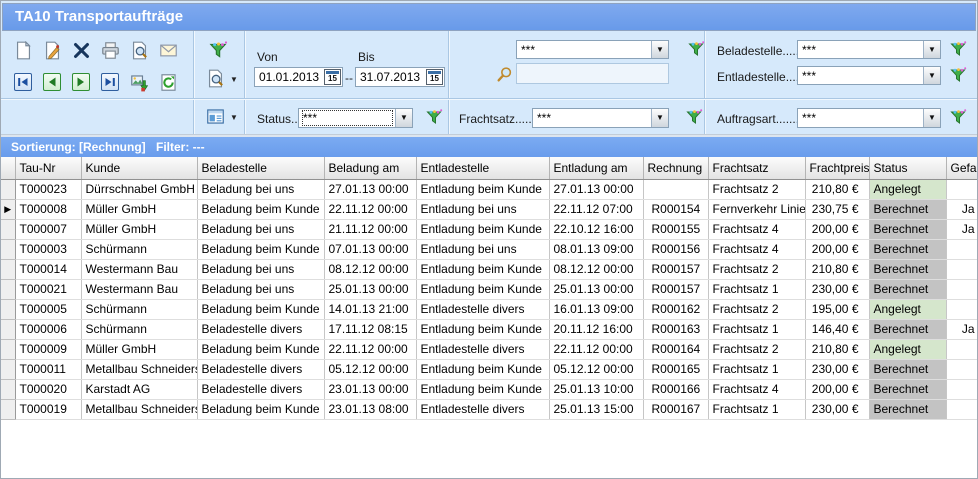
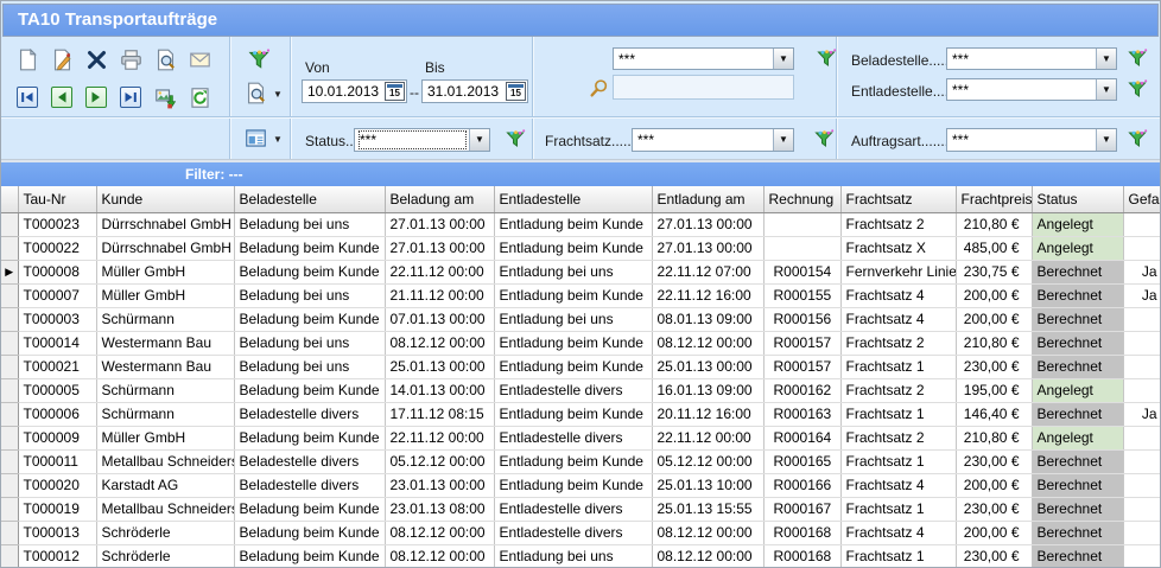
  TA10 Transportaufträge
  ▼
  ▼
  Von
- 01.01.2013
+ 10.01.2013
  15
  --
  Bis
- 31.07.2013
+ 31.01.2013
  15
  ***
  ▼
  Beladestelle....
  ***
  ▼
  Entladestelle...
  ***
  ▼
  Status..
  ***
  ▼
  Frachtsatz.....
  ***
  ▼
  Auftragsart......
  ***
  ▼
- Sortierung: [Rechnung]
  Filter: ---
  	Tau-Nr	Kunde	Beladestelle	Beladung am	Entladestelle	Entladung am	Rechnung	Frachtsatz	Frachtpreis	Status	Gefa
  	T000023	Dürrschnabel GmbH	Beladung bei uns	27.01.13 00:00	Entladung beim Kunde	27.01.13 00:00		Frachtsatz 2	210,80 €	Angelegt
+ 	T000022	Dürrschnabel GmbH	Beladung beim Kunde	27.01.13 00:00	Entladung beim Kunde	27.01.13 00:00		Frachtsatz X	485,00 €	Angelegt
  ▶	T000008	Müller GmbH	Beladung beim Kunde	22.11.12 00:00	Entladung bei uns	22.11.12 07:00	R000154	Fernverkehr Linie	230,75 €	Berechnet	Ja
- 	T000007	Müller GmbH	Beladung bei uns	21.11.12 00:00	Entladung beim Kunde	22.10.12 16:00	R000155	Frachtsatz 4	200,00 €	Berechnet	Ja
+ 	T000007	Müller GmbH	Beladung bei uns	21.11.12 00:00	Entladung beim Kunde	22.11.12 16:00	R000155	Frachtsatz 4	200,00 €	Berechnet	Ja
  	T000003	Schürmann	Beladung beim Kunde	07.01.13 00:00	Entladung bei uns	08.01.13 09:00	R000156	Frachtsatz 4	200,00 €	Berechnet
  	T000014	Westermann Bau	Beladung bei uns	08.12.12 00:00	Entladung beim Kunde	08.12.12 00:00	R000157	Frachtsatz 2	210,80 €	Berechnet
  	T000021	Westermann Bau	Beladung bei uns	25.01.13 00:00	Entladung beim Kunde	25.01.13 00:00	R000157	Frachtsatz 1	230,00 €	Berechnet
- 	T000005	Schürmann	Beladung beim Kunde	14.01.13 21:00	Entladestelle divers	16.01.13 09:00	R000162	Frachtsatz 2	195,00 €	Angelegt
+ 	T000005	Schürmann	Beladung beim Kunde	14.01.13 00:00	Entladestelle divers	16.01.13 09:00	R000162	Frachtsatz 2	195,00 €	Angelegt
  	T000006	Schürmann	Beladestelle divers	17.11.12 08:15	Entladung beim Kunde	20.11.12 16:00	R000163	Frachtsatz 1	146,40 €	Berechnet	Ja
  	T000009	Müller GmbH	Beladung beim Kunde	22.11.12 00:00	Entladestelle divers	22.11.12 00:00	R000164	Frachtsatz 2	210,80 €	Angelegt
  	T000011	Metallbau Schneider	Beladestelle divers	05.12.12 00:00	Entladung beim Kunde	05.12.12 00:00	R000165	Frachtsatz 1	230,00 €	Berechnet
  	T000020	Karstadt AG	Beladestelle divers	23.01.13 00:00	Entladung beim Kunde	25.01.13 10:00	R000166	Frachtsatz 4	200,00 €	Berechnet
- 	T000019	Metallbau Schneider	Beladung beim Kunde	23.01.13 08:00	Entladestelle divers	25.01.13 15:00	R000167	Frachtsatz 1	230,00 €	Berechnet
+ 	T000019	Metallbau Schneider	Beladung beim Kunde	23.01.13 08:00	Entladestelle divers	25.01.13 15:55	R000167	Frachtsatz 1	230,00 €	Berechnet
+ 	T000013	Schröderle	Beladung beim Kunde	08.12.12 00:00	Entladestelle divers	08.12.12 00:00	R000168	Frachtsatz 4	200,00 €	Berechnet
+ 	T000012	Schröderle	Beladung beim Kunde	08.12.12 00:00	Entladung bei uns	08.12.12 00:00	R000168	Frachtsatz 1	230,00 €	Berechnet
